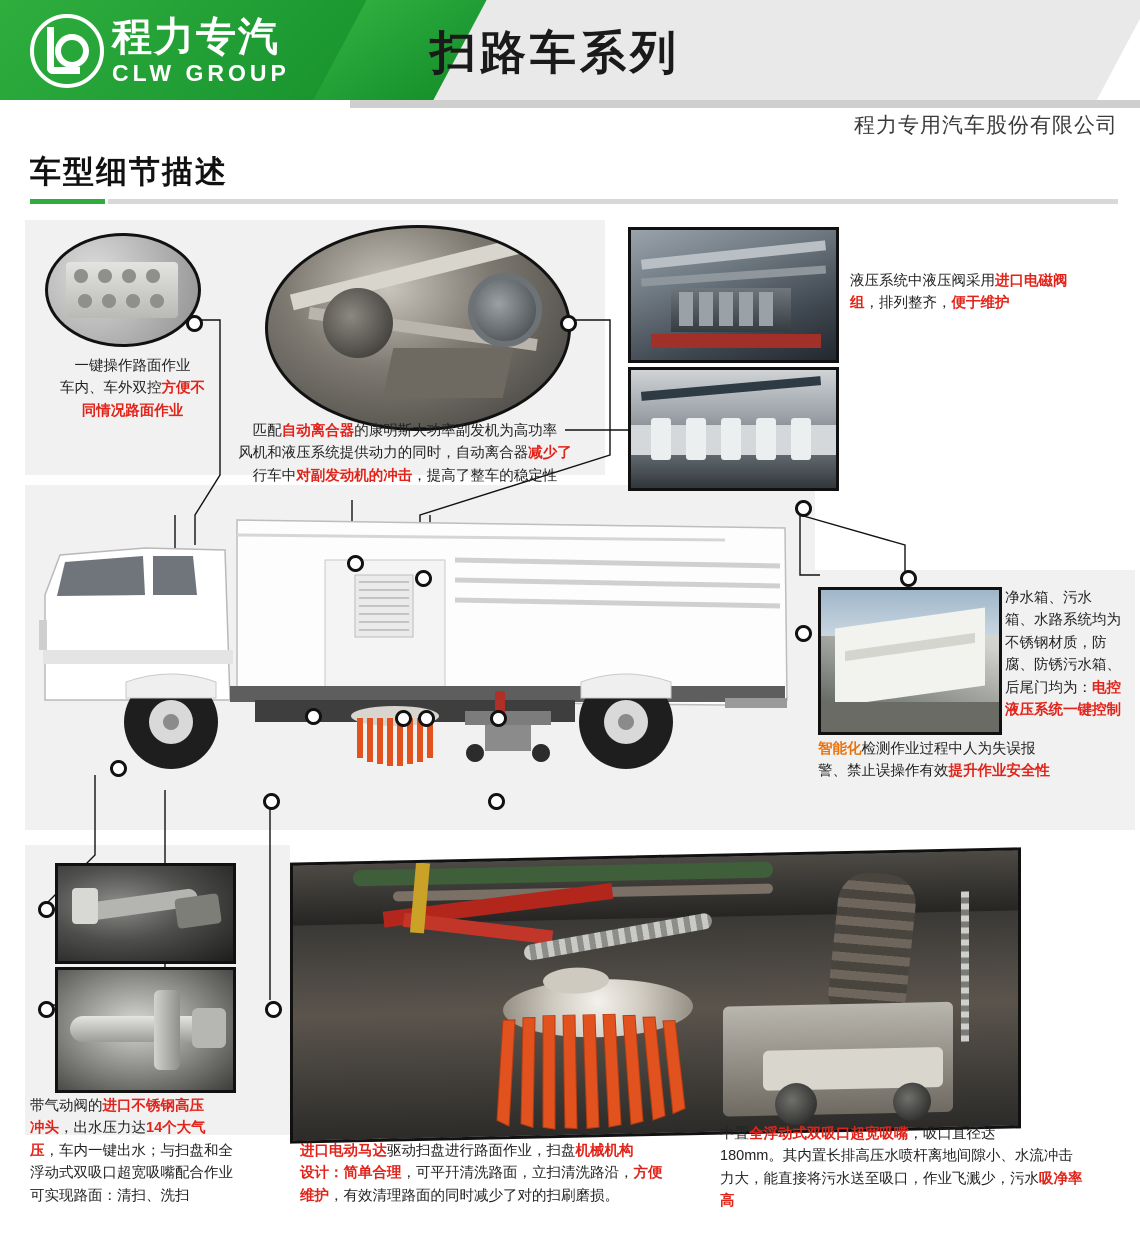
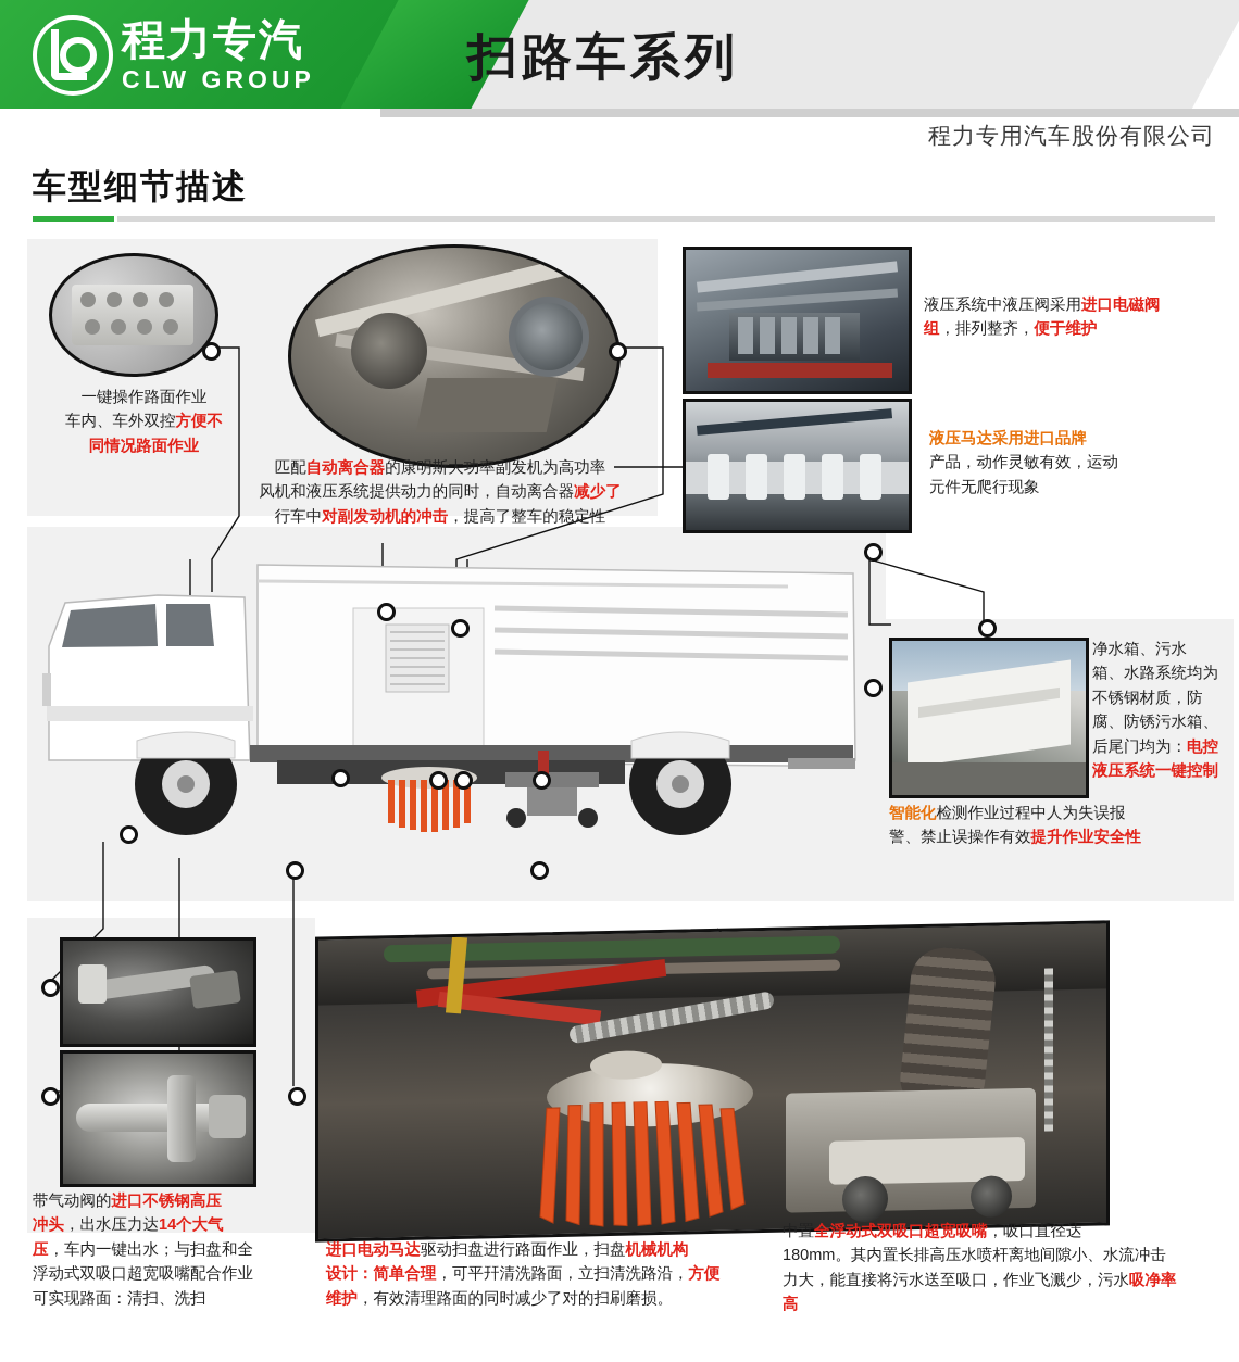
  程力专汽
  CLW GROUP
  扫路车系列
  程力专用汽车股份有限公司
  车型细节描述
  一键操作路面作业
  车内、车外双控方便不
  同情况路面作业
  匹配自动离合器的康明斯大功率副发机为高功率
  风机和液压系统提供动力的同时，自动离合器减少了
  行车中对副发动机的冲击，提高了整车的稳定性
  液压系统中液压阀采用进口电磁阀
  组，排列整齐，便于维护
+ 液压马达采用进口品牌
+ 产品，动作灵敏有效，运动
+ 元件无爬行现象
  净水箱、污水
  箱、水路系统均为
  不锈钢材质，防
  腐、防锈污水箱、
  后尾门均为：电控
  液压系统一键控制
  智能化检测作业过程中人为失误报
  警、禁止误操作有效提升作业安全性
  带气动阀的进口不锈钢高压
  冲头，出水压力达14个大气
  压，车内一键出水；与扫盘和全
  浮动式双吸口超宽吸嘴配合作业
  可实现路面：清扫、洗扫
  进口电动马达驱动扫盘进行路面作业，扫盘机械机构
  设计：简单合理，可平幵清洗路面，立扫清洗路沿，方便
  维护，有效清理路面的同时减少了对的扫刷磨损。
  中置全浮动式双吸口超宽吸嘴，吸口直径达
  180mm。其内置长排高压水喷杆离地间隙小、水流冲击
  力大，能直接将污水送至吸口，作业飞溅少，污水吸净率
  高
